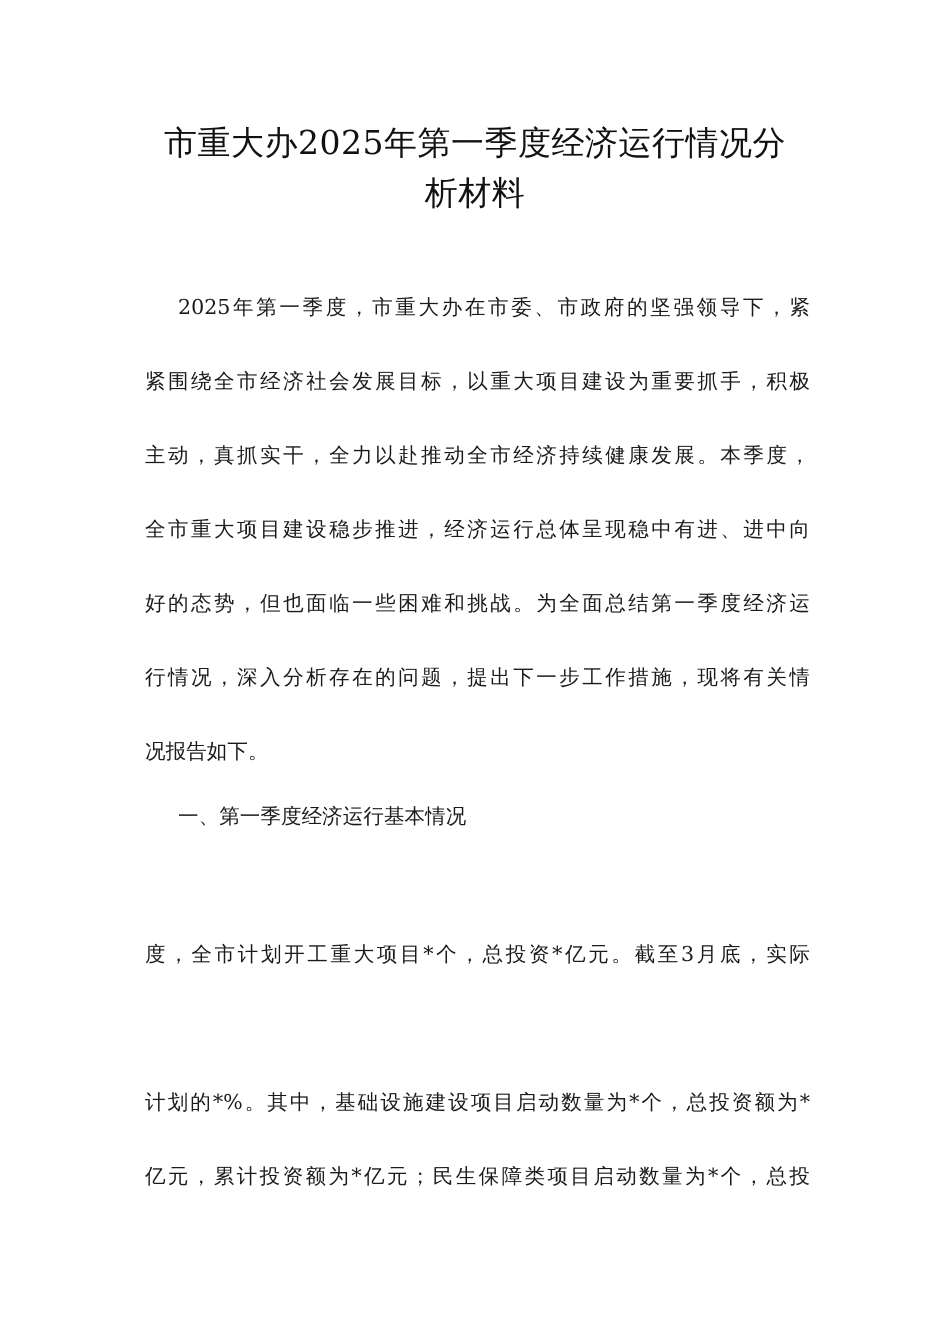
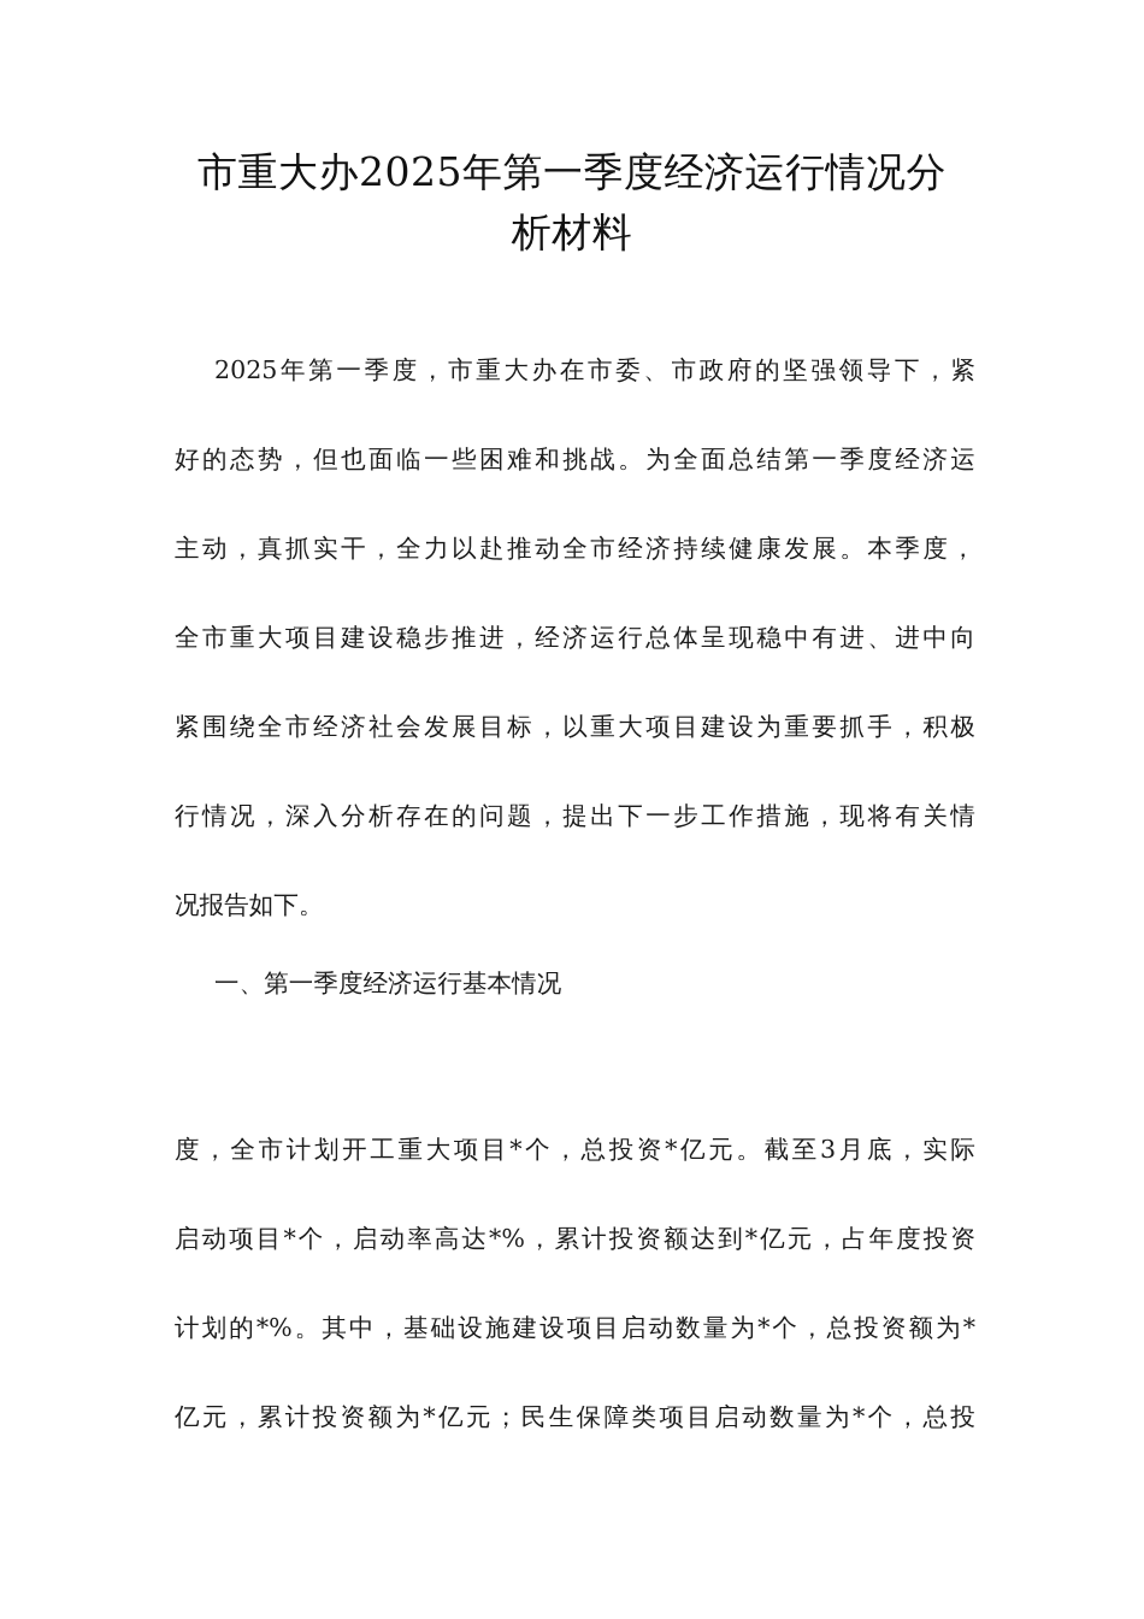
  市重大办2025年第一季度经济运行情况分
  析材料
  2025年第一季度，市重大办在市委、市政府的坚强领导下，紧
- 紧围绕全市经济社会发展目标，以重大项目建设为重要抓手，积极
+ 好的态势，但也面临一些困难和挑战。为全面总结第一季度经济运
  主动，真抓实干，全力以赴推动全市经济持续健康发展。本季度，
  全市重大项目建设稳步推进，经济运行总体呈现稳中有进、进中向
- 好的态势，但也面临一些困难和挑战。为全面总结第一季度经济运
+ 紧围绕全市经济社会发展目标，以重大项目建设为重要抓手，积极
  行情况，深入分析存在的问题，提出下一步工作措施，现将有关情
  况报告如下。
  一、第一季度经济运行基本情况
  度，全市计划开工重大项目*个，总投资*亿元。截至3月底，实际
+ 启动项目*个，启动率高达*%，累计投资额达到*亿元，占年度投资
  计划的*%。其中，基础设施建设项目启动数量为*个，总投资额为*
  亿元，累计投资额为*亿元；民生保障类项目启动数量为*个，总投
